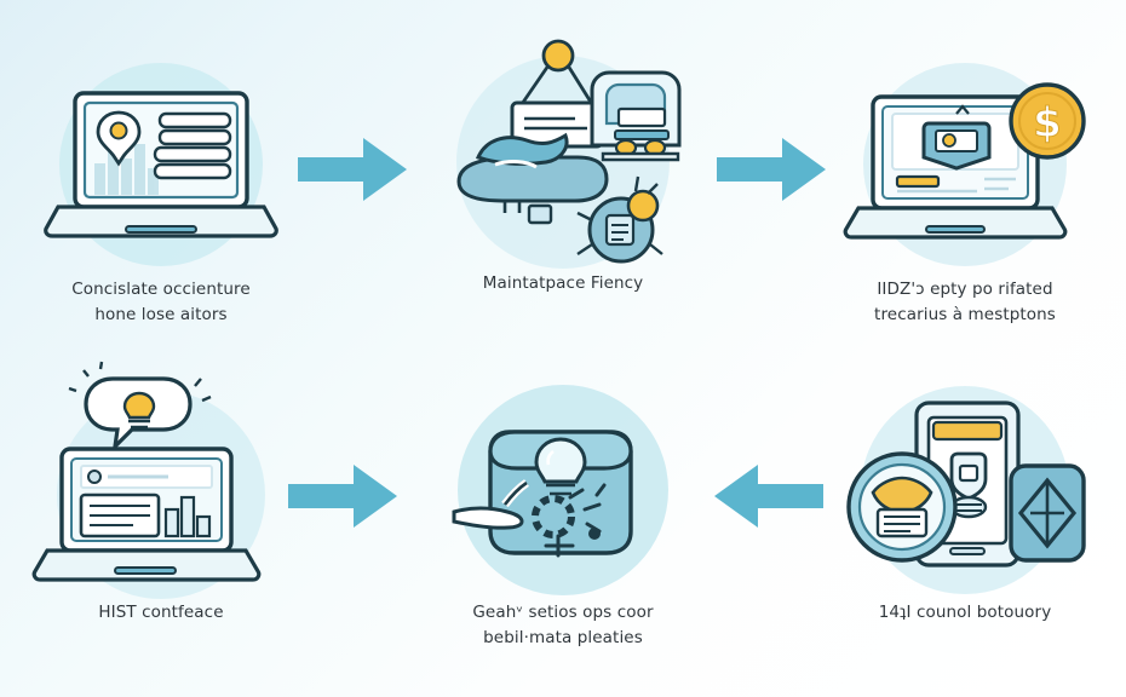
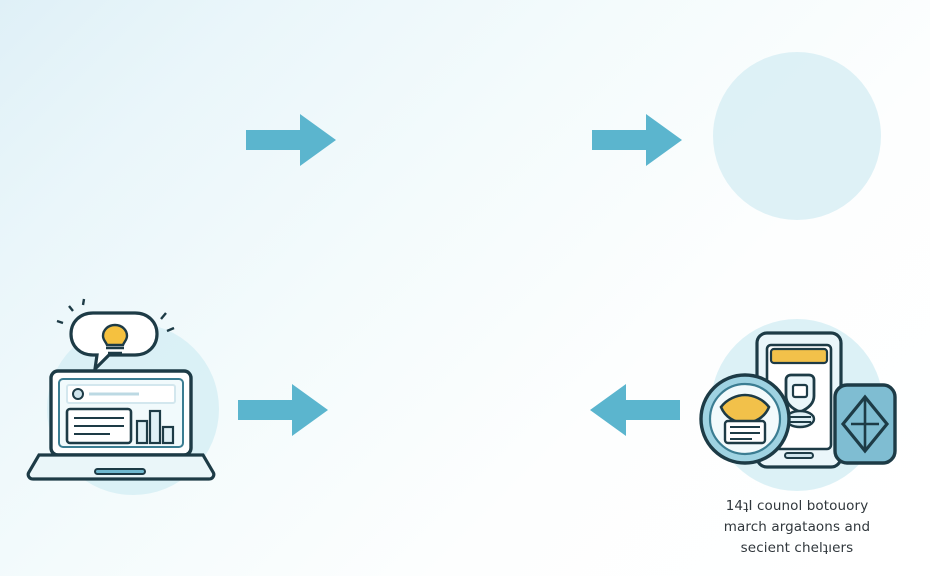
- Concislate occienture
- hone lose aitors
- Maintatpace Fiency
- $
- ӀIDZ'ɔ epty po rifated
- trecarius à mestptons
- HIST contfeace
- Geahᵛ setios ops coor
- bebil·mata pleaties
  14ʇI counol botouory
+ march argataons and
+ secient chelʇıers
